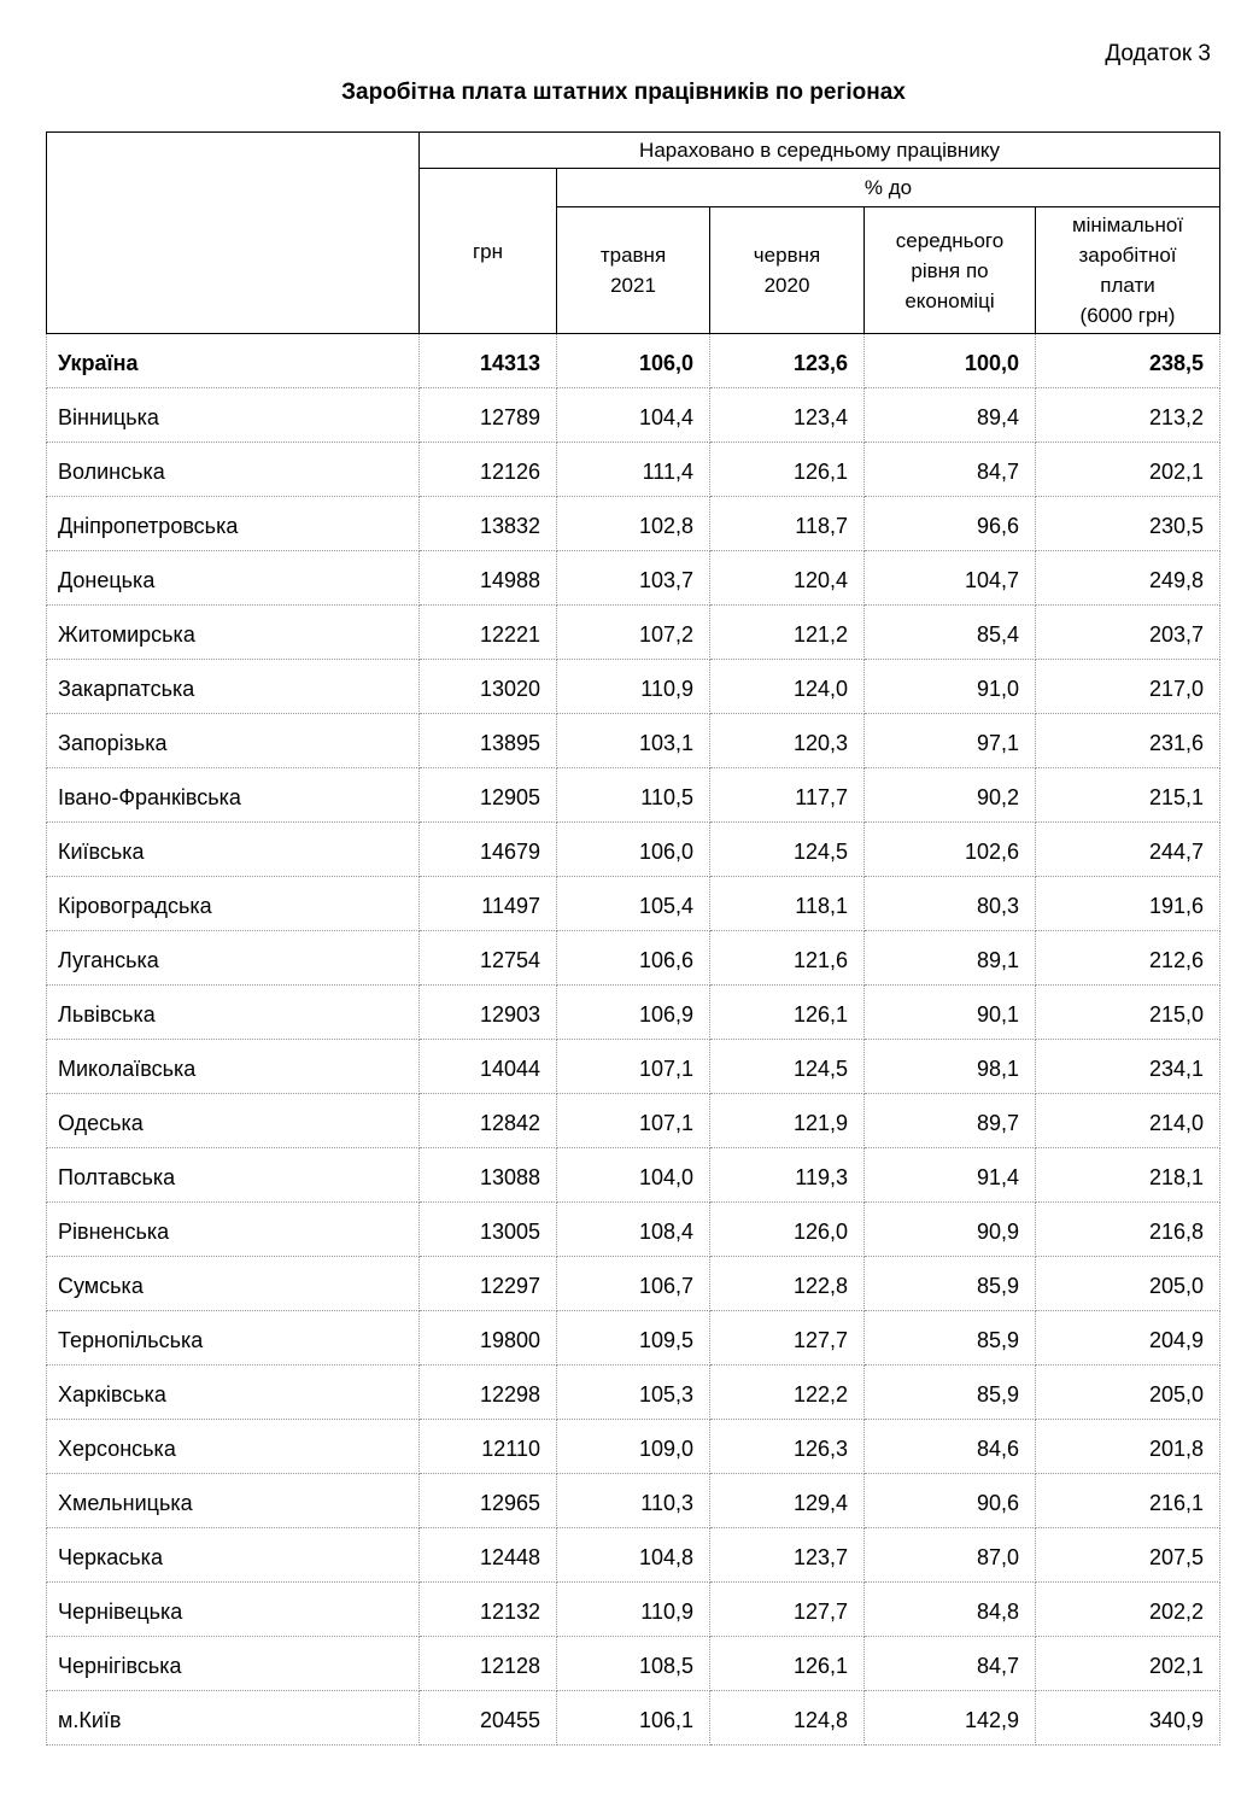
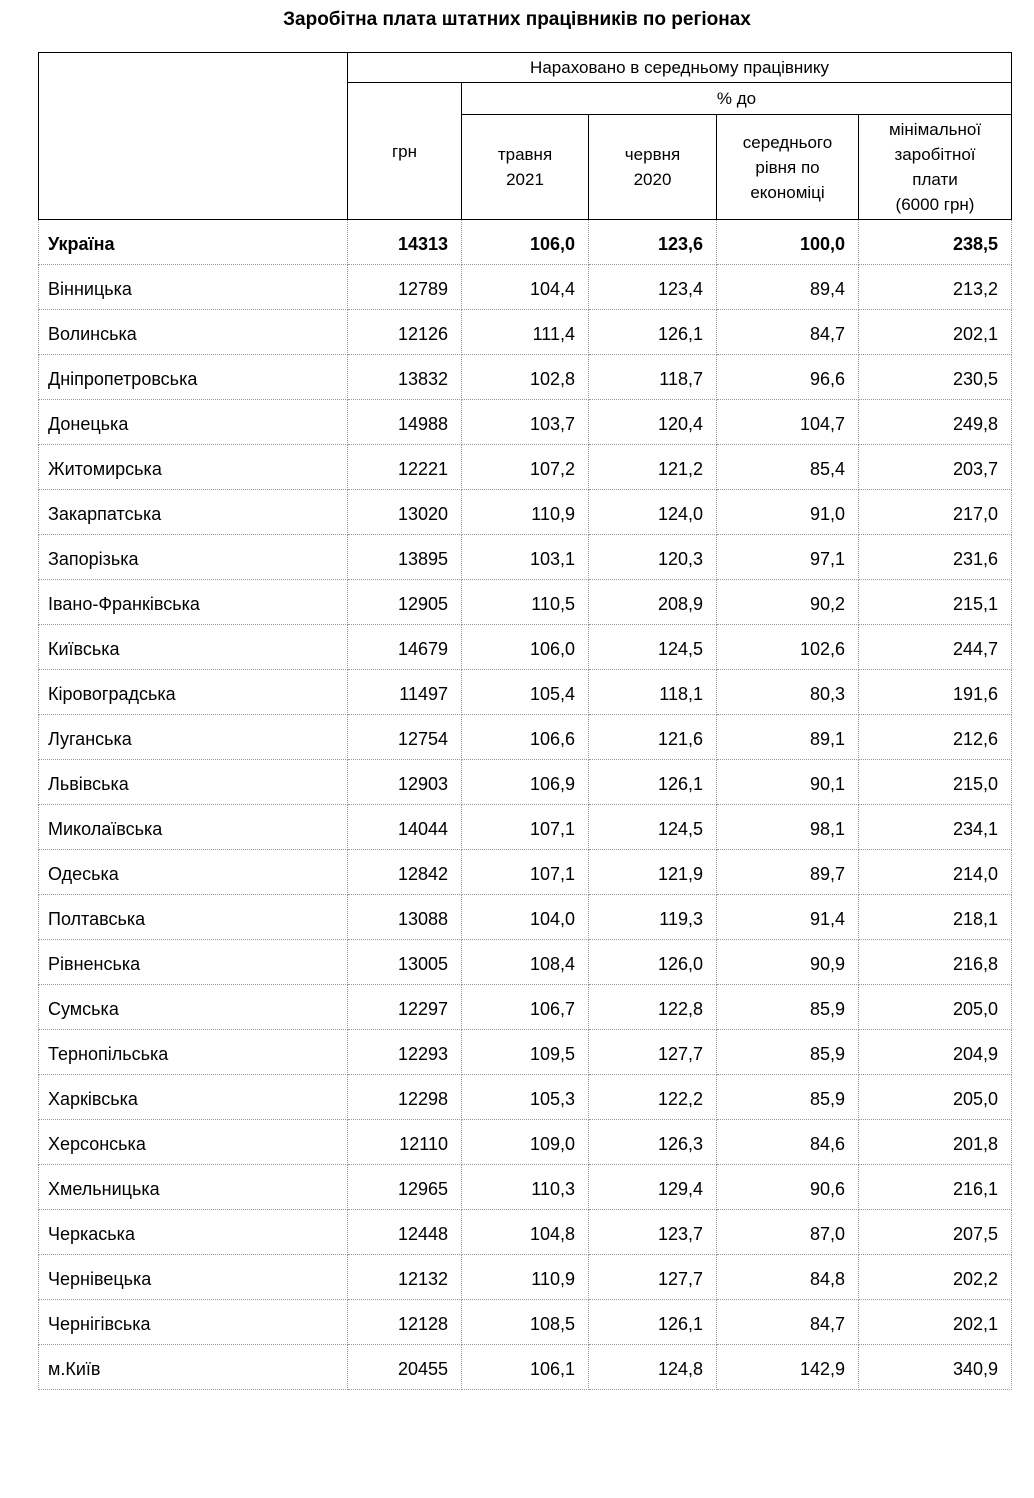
- Додаток 3
  Заробітна плата штатних працівників по регіонах
  	Нараховано в середньому працівнику
  грн	% до
  травня 2021	червня 2020	середнього рівня по економіці	мінімальної заробітної плати (6000 грн)
  Україна	14313	106,0	123,6	100,0	238,5
  Вінницька	12789	104,4	123,4	89,4	213,2
  Волинська	12126	111,4	126,1	84,7	202,1
  Дніпропетровська	13832	102,8	118,7	96,6	230,5
  Донецька	14988	103,7	120,4	104,7	249,8
  Житомирська	12221	107,2	121,2	85,4	203,7
  Закарпатська	13020	110,9	124,0	91,0	217,0
  Запорізька	13895	103,1	120,3	97,1	231,6
- Івано-Франківська	12905	110,5	117,7	90,2	215,1
+ Івано-Франківська	12905	110,5	208,9	90,2	215,1
  Київська	14679	106,0	124,5	102,6	244,7
  Кіровоградська	11497	105,4	118,1	80,3	191,6
  Луганська	12754	106,6	121,6	89,1	212,6
  Львівська	12903	106,9	126,1	90,1	215,0
  Миколаївська	14044	107,1	124,5	98,1	234,1
  Одеська	12842	107,1	121,9	89,7	214,0
  Полтавська	13088	104,0	119,3	91,4	218,1
  Рівненська	13005	108,4	126,0	90,9	216,8
  Сумська	12297	106,7	122,8	85,9	205,0
- Тернопільська	19800	109,5	127,7	85,9	204,9
+ Тернопільська	12293	109,5	127,7	85,9	204,9
  Харківська	12298	105,3	122,2	85,9	205,0
  Херсонська	12110	109,0	126,3	84,6	201,8
  Хмельницька	12965	110,3	129,4	90,6	216,1
  Черкаська	12448	104,8	123,7	87,0	207,5
  Чернівецька	12132	110,9	127,7	84,8	202,2
  Чернігівська	12128	108,5	126,1	84,7	202,1
  м.Київ	20455	106,1	124,8	142,9	340,9
